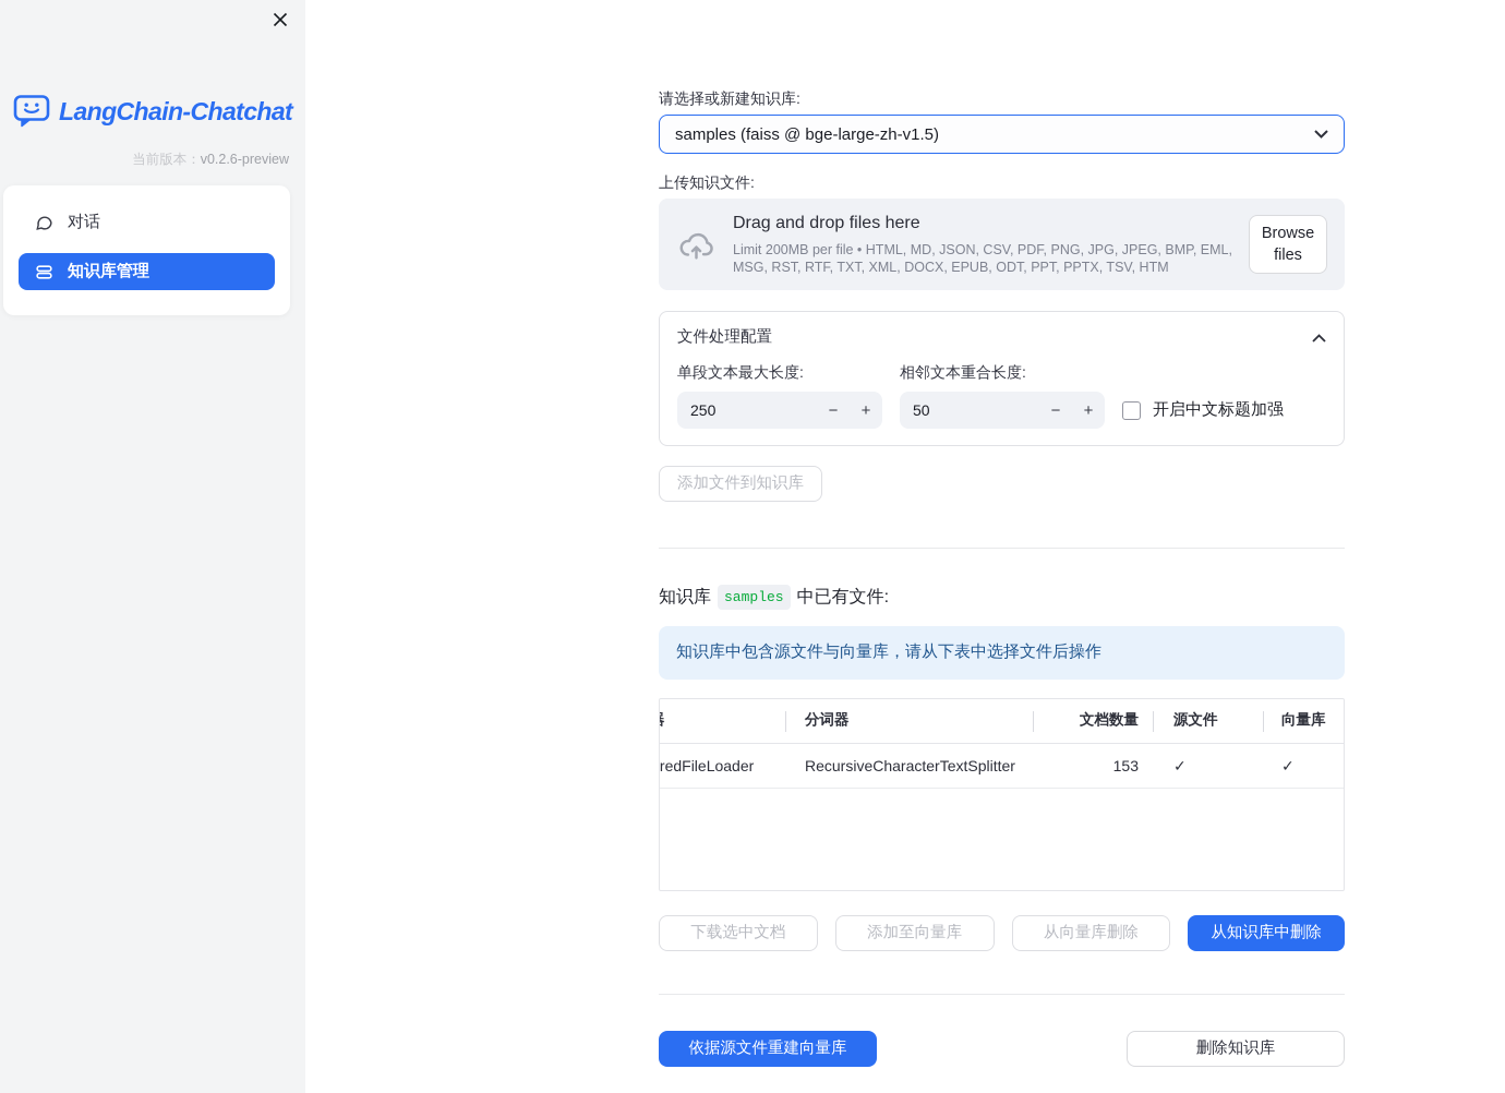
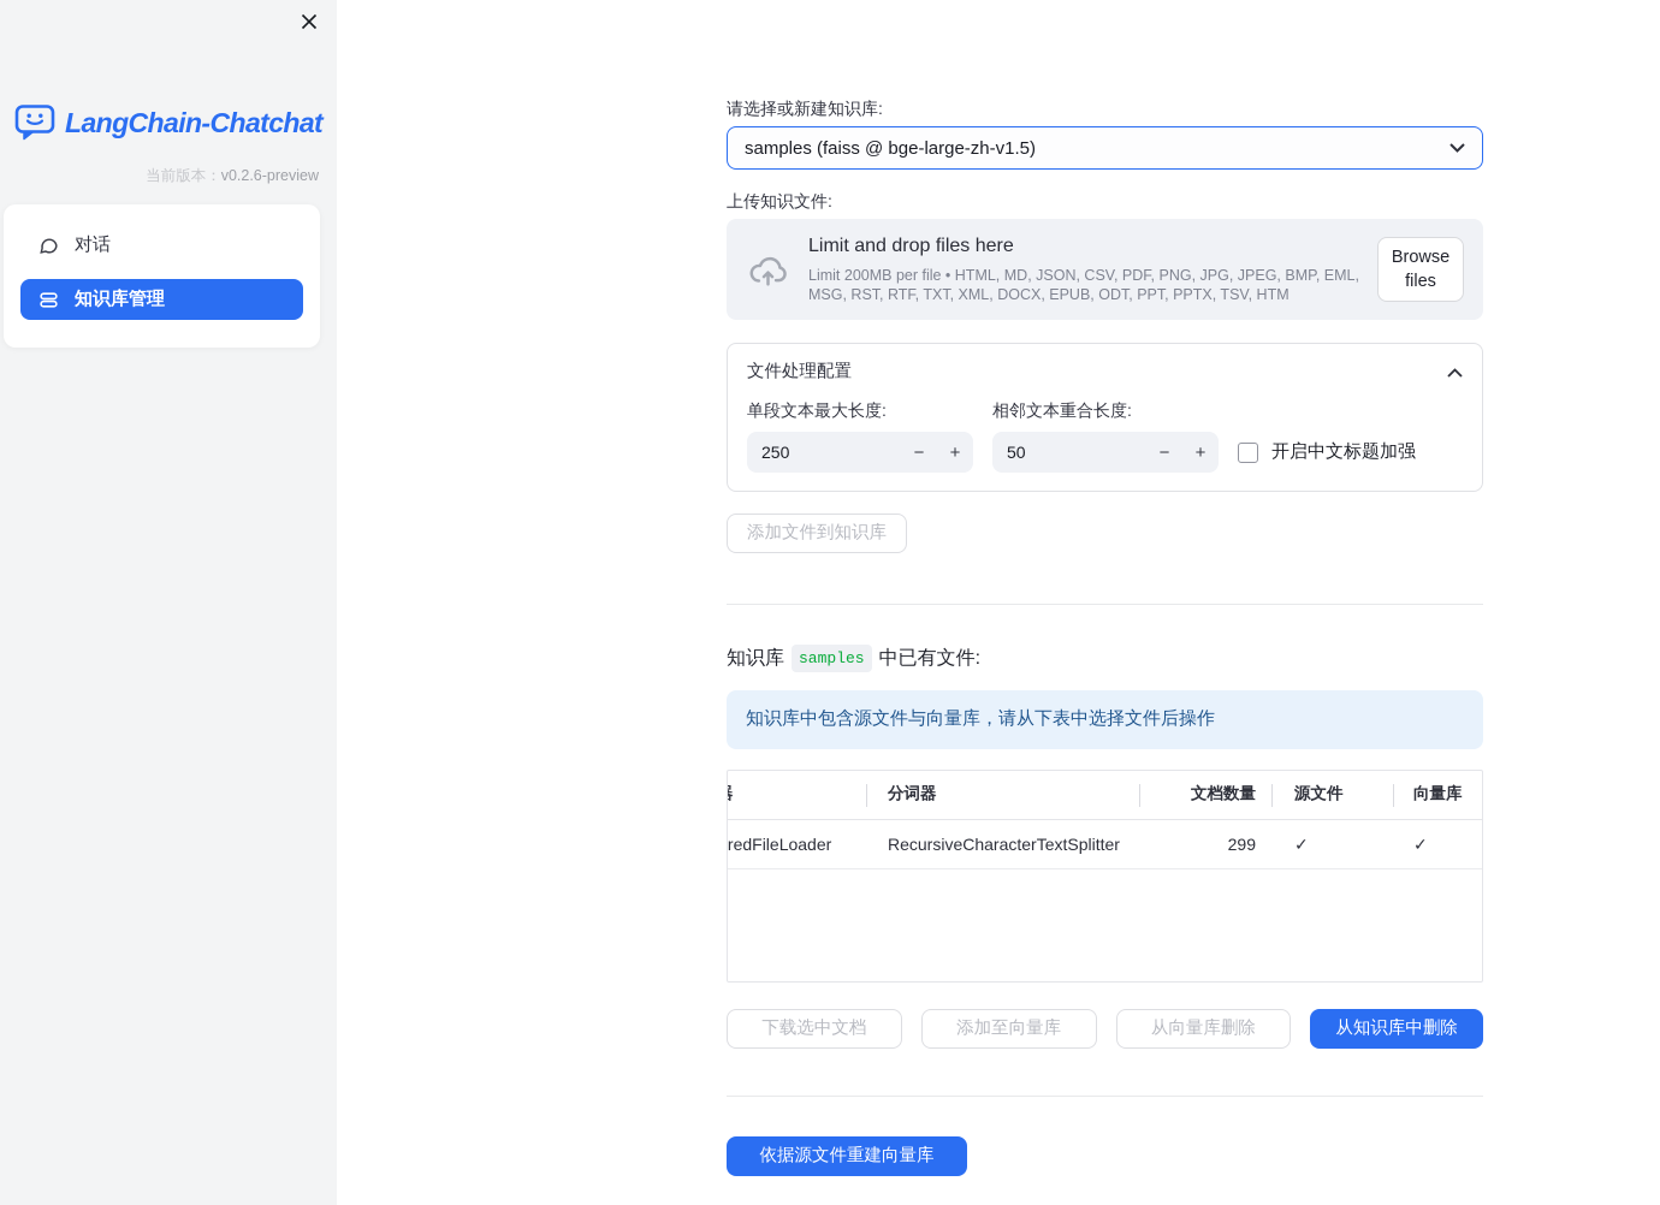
  LangChain-Chatchat
  当前版本：v0.2.6-preview
  对话
  知识库管理
  请选择或新建知识库:
  samples (faiss @ bge-large-zh-v1.5)
  上传知识文件:
- Drag and drop files here
+ Limit and drop files here
  Limit 200MB per file • HTML, MD, JSON, CSV, PDF, PNG, JPG, JPEG, BMP, EML, MSG, RST, RTF, TXT, XML, DOCX, EPUB, ODT, PPT, PPTX, TSV, HTM
  Browse files
  文件处理配置
  单段文本最大长度:
  250
  −
  +
  相邻文本重合长度:
  50
  −
  +
  开启中文标题加强
  添加文件到知识库
  知识库
  samples
  中已有文件:
  知识库中包含源文件与向量库，请从下表中选择文件后操作
  分词器
  文档数量
  源文件
  向量库
  RecursiveCharacterTextSplitter
- 153
+ 299
  ✓
  ✓
  下载选中文档
  添加至向量库
  从向量库删除
  从知识库中删除
  依据源文件重建向量库
- 删除知识库
